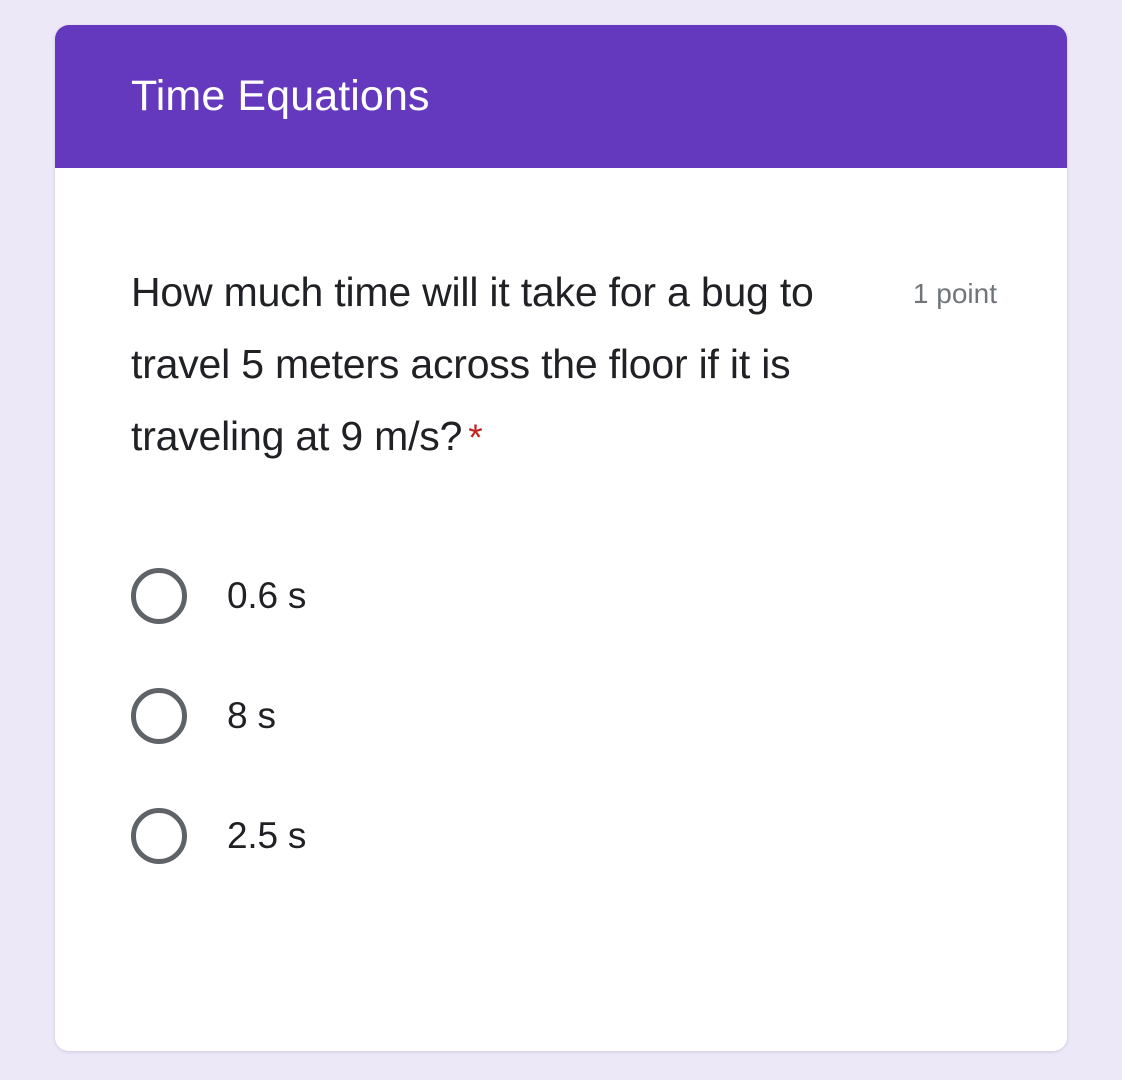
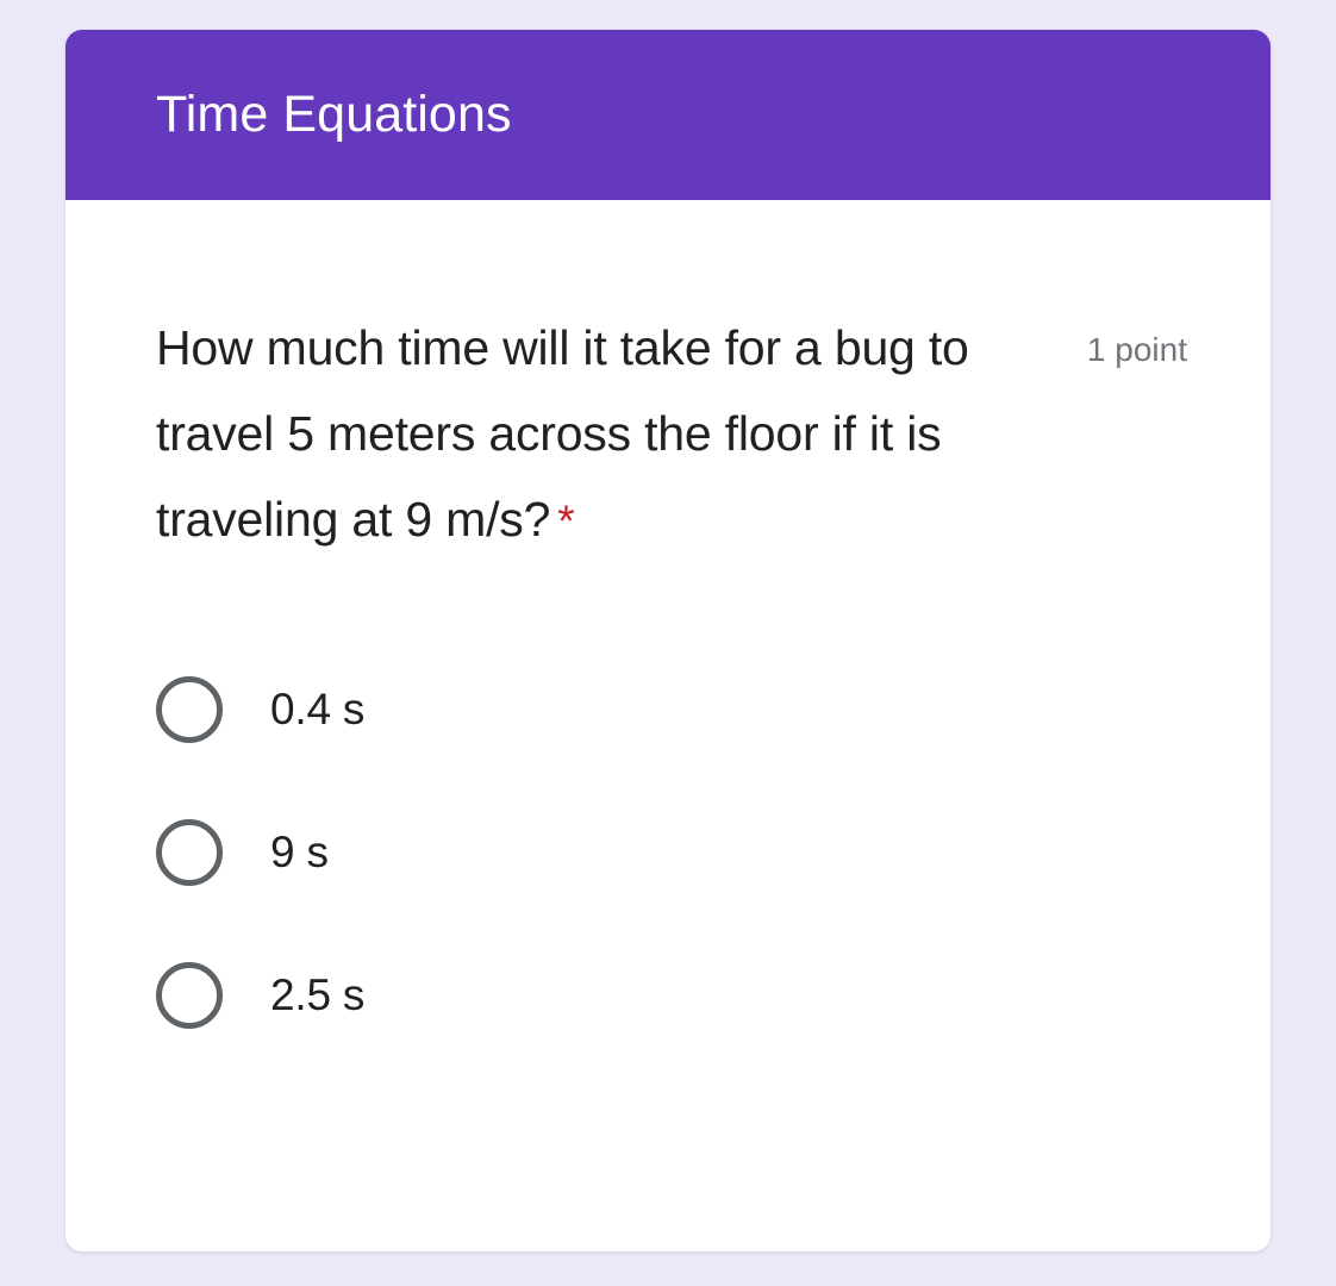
  Time Equations
  How much time will it take for a bug to travel 5 meters across the floor if it is traveling at 9 m/s? *
  1 point
- 0.6 s
+ 0.4 s
- 8 s
+ 9 s
  2.5 s
